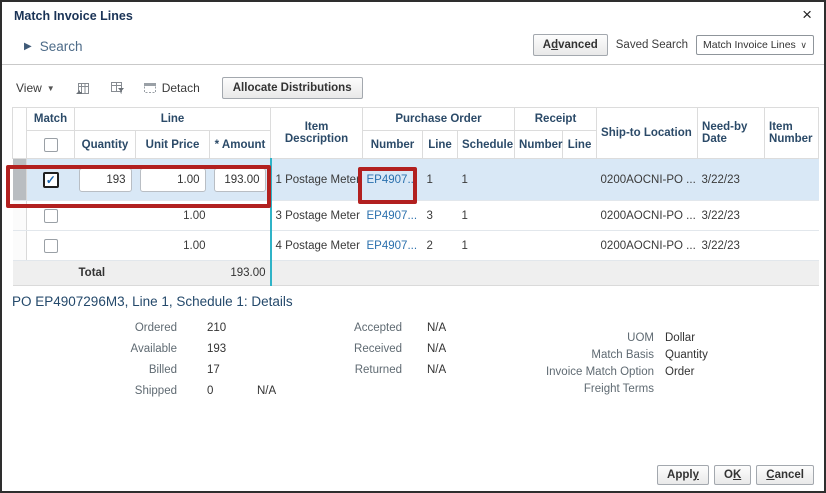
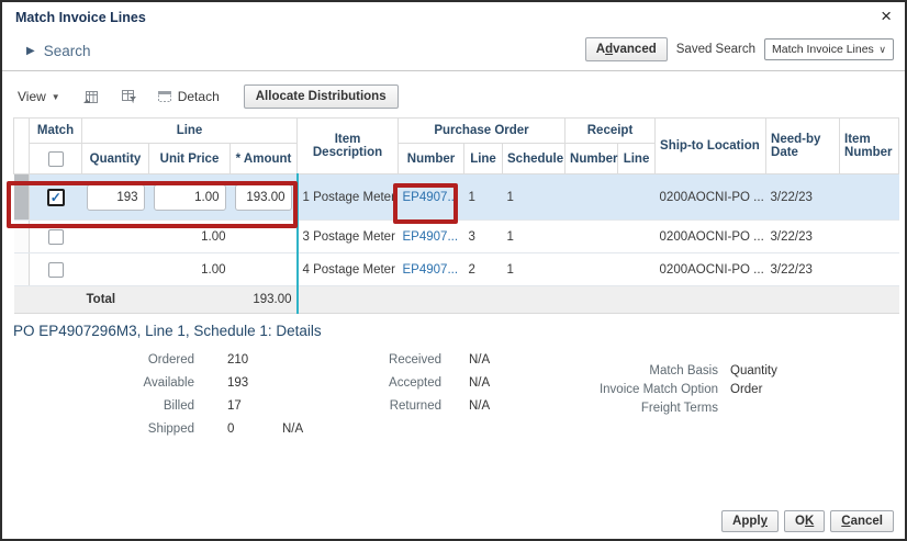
  Match Invoice Lines
  ×
  ▶
  Search
  Advanced
  Saved Search
  Match Invoice Lines
  ∨
  View
  ▼
  Detach
  Allocate Distributions
  	Match	Line	Item Description	Purchase Order	Receipt	Ship-to Location	Need-by Date	Item Number
  	Quantity	Unit Price	* Amount	Number	Line	Schedule	Number	Line
  	✓	193	1.00	193.00	1 Postage Meter	EP4907...	1	1			0200AOCNI-PO ...	3/22/23
  			1.00		3 Postage Meter	EP4907...	3	1			0200AOCNI-PO ...	3/22/23
  			1.00		4 Postage Meter	EP4907...	2	1			0200AOCNI-PO ...	3/22/23
  		Total		193.00
  PO EP4907296M3, Line 1, Schedule 1: Details
  Ordered
  210
  Available
  193
  Billed
  17
  Shipped
  0
- Accepted
+ Received
  N/A
- Received
+ Accepted
  N/A
  Returned
  N/A
  N/A
- UOM
- Dollar
  Match Basis
  Quantity
  Invoice Match Option
  Order
  Freight Terms
  Apply
  OK
  Cancel
